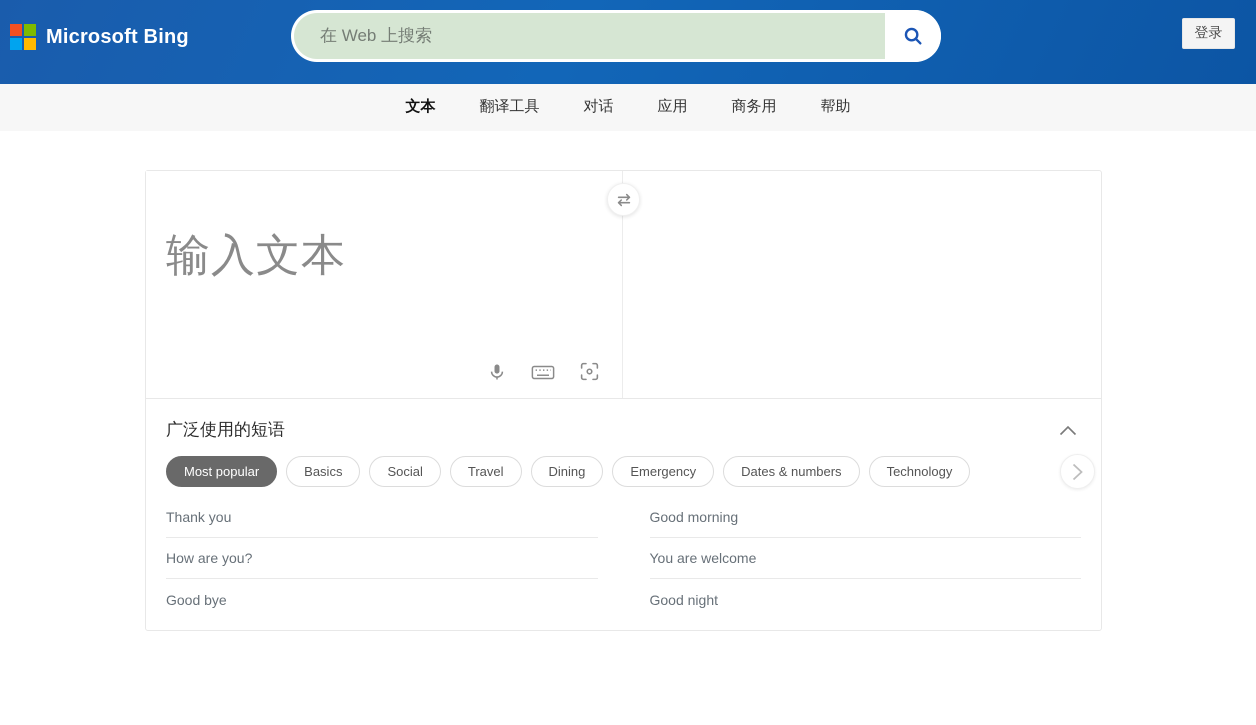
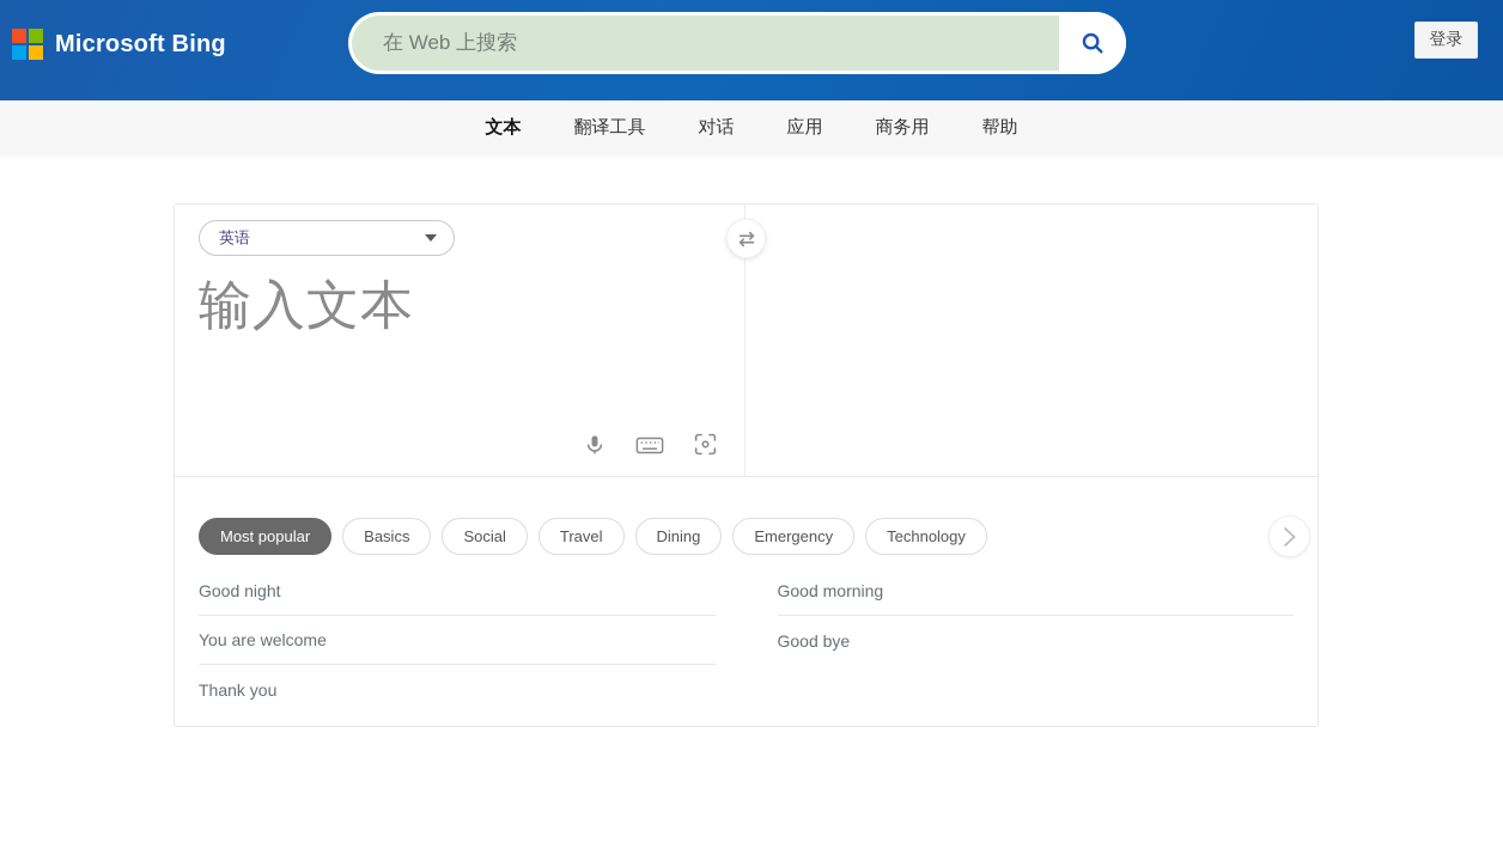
  Microsoft Bing
  在 Web 上搜索
  登录
  文本
  翻译工具
  对话
  应用
  商务用
  帮助
+ 英语
  输入文本
- 广泛使用的短语
  Most popular
  Basics
  Social
  Travel
  Dining
  Emergency
- Dates & numbers
  Technology
- Thank you
+ Good night
  Good morning
- How are you?
  You are welcome
  Good bye
- Good night
+ Thank you
